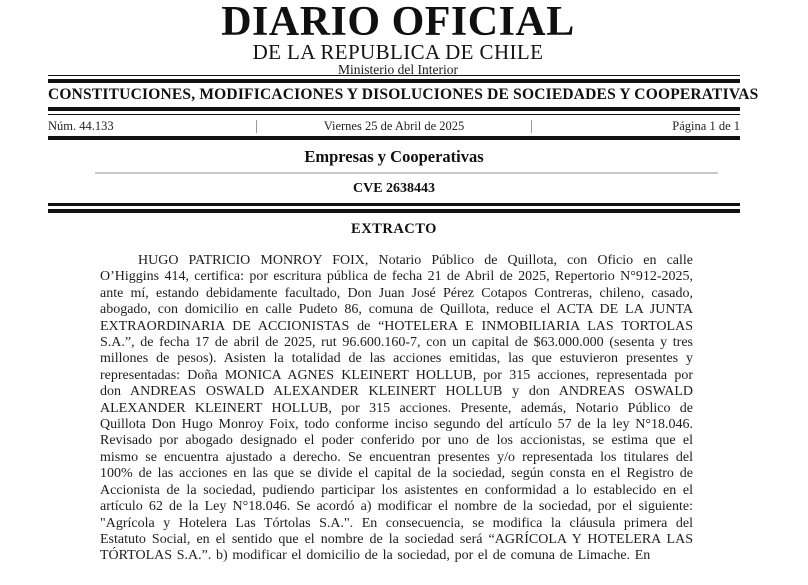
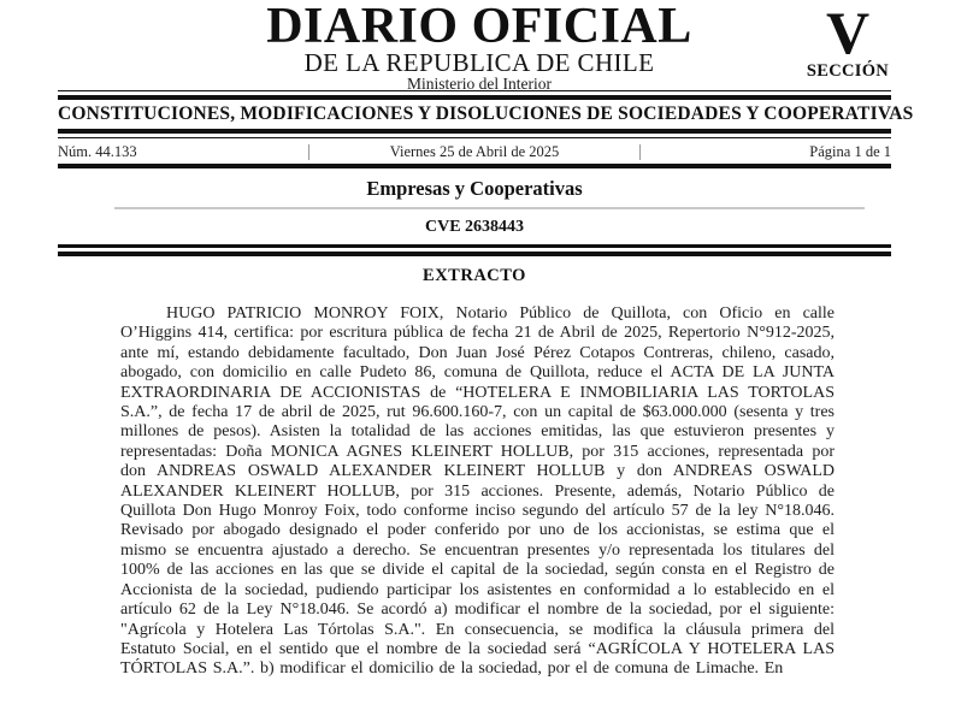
  DIARIO OFICIAL
  DE LA REPUBLICA DE CHILE
  Ministerio del Interior
+ V
+ SECCIÓN
  CONSTITUCIONES, MODIFICACIONES Y DISOLUCIONES DE SOCIEDADES Y COOPERATIVAS
  Núm. 44.133
  Viernes 25 de Abril de 2025
  Página 1 de 1
  Empresas y Cooperativas
  CVE 2638443
  EXTRACTO
  HUGO PATRICIO MONROY FOIX, Notario Público de Quillota, con Oficio en calle O’Higgins 414, certifica: por escritura pública de fecha 21 de Abril de 2025, Repertorio N°912-2025, ante mí, estando debidamente facultado, Don Juan José Pérez Cotapos Contreras, chileno, casado, abogado, con domicilio en calle Pudeto 86, comuna de Quillota, reduce el ACTA DE LA JUNTA EXTRAORDINARIA DE ACCIONISTAS de “HOTELERA E INMOBILIARIA LAS TORTOLAS S.A.”, de fecha 17 de abril de 2025, rut 96.600.160-7, con un capital de $63.000.000 (sesenta y tres millones de pesos). Asisten la totalidad de las acciones emitidas, las que estuvieron presentes y representadas: Doña MONICA AGNES KLEINERT HOLLUB, por 315 acciones, representada por don ANDREAS OSWALD ALEXANDER KLEINERT HOLLUB y don ANDREAS OSWALD ALEXANDER KLEINERT HOLLUB, por 315 acciones. Presente, además, Notario Público de Quillota Don Hugo Monroy Foix, todo conforme inciso segundo del artículo 57 de la ley N°18.046. Revisado por abogado designado el poder conferido por uno de los accionistas, se estima que el mismo se encuentra ajustado a derecho. Se encuentran presentes y/o representada los titulares del 100% de las acciones en las que se divide el capital de la sociedad, según consta en el Registro de Accionista de la sociedad, pudiendo participar los asistentes en conformidad a lo establecido en el artículo 62 de la Ley N°18.046. Se acordó a) modificar el nombre de la sociedad, por el siguiente: "Agrícola y Hotelera Las Tórtolas S.A.". En consecuencia, se modifica la cláusula primera del Estatuto Social, en el sentido que el nombre de la sociedad será “AGRÍCOLA Y HOTELERA LAS TÓRTOLAS S.A.”. b) modificar el domicilio de la sociedad, por el de comuna de Limache. En
